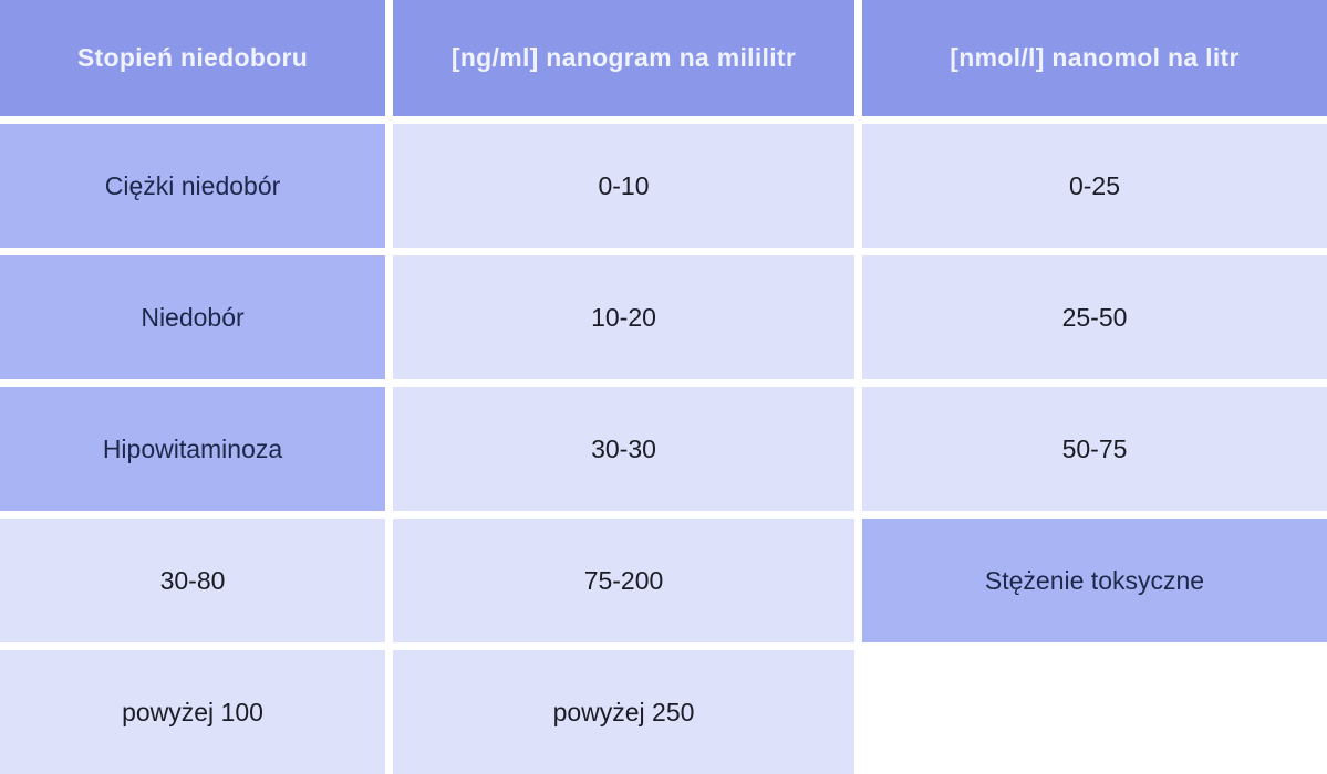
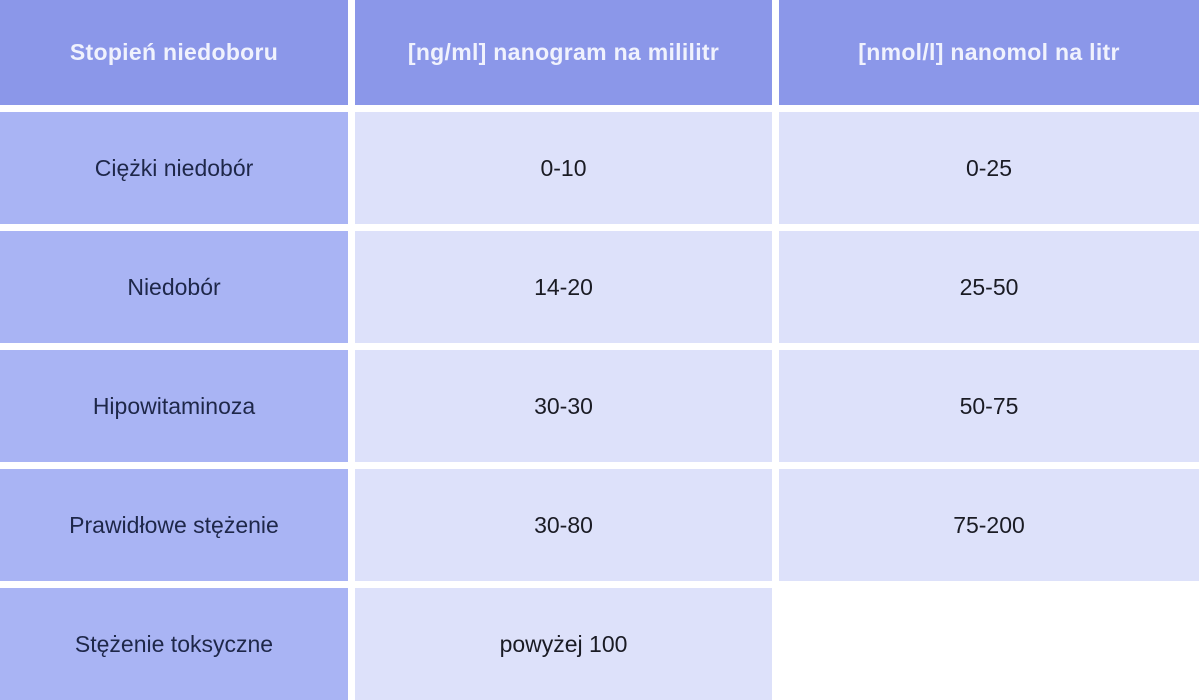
  Stopień niedoboru
  [ng/ml] nanogram na mililitr
  [nmol/l] nanomol na litr
  Ciężki niedobór
  0-10
  0-25
  Niedobór
- 10-20
+ 14-20
  25-50
  Hipowitaminoza
  30-30
  50-75
+ Prawidłowe stężenie
  30-80
  75-200
  Stężenie toksyczne
  powyżej 100
- powyżej 250
